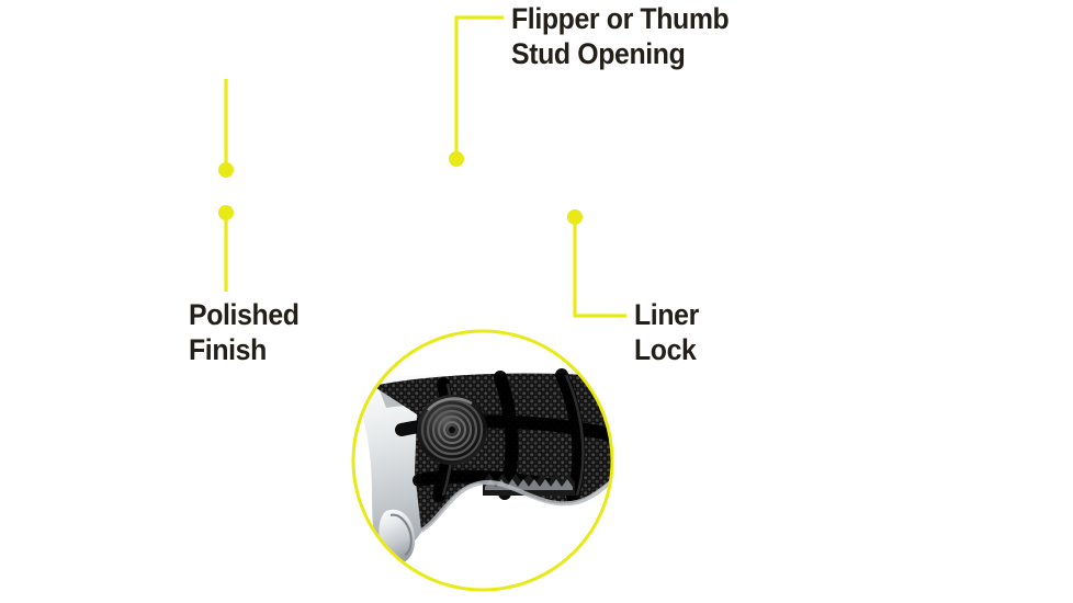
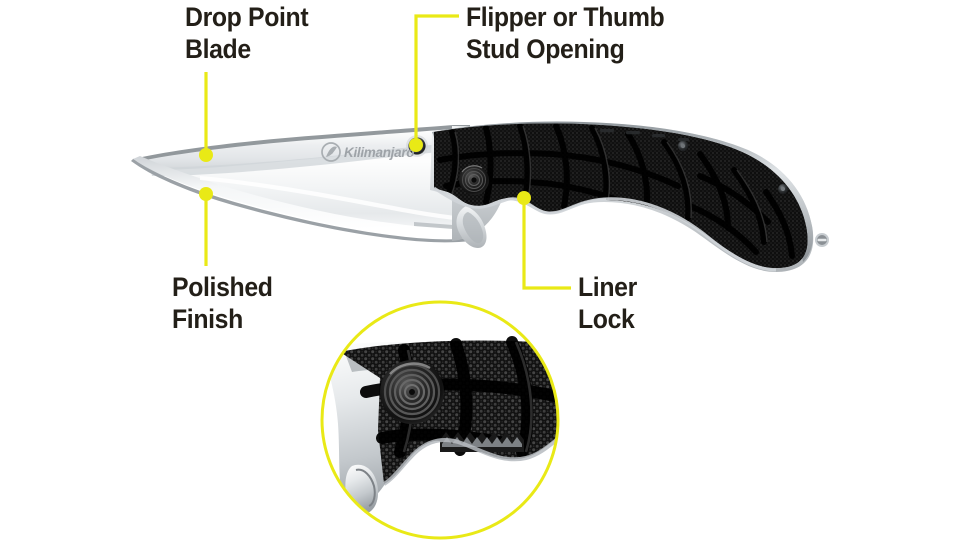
+ Kilimanjaro
+ Drop Point
+ Blade
  Flipper or Thumb
  Stud Opening
  Polished
  Finish
  Liner
  Lock
